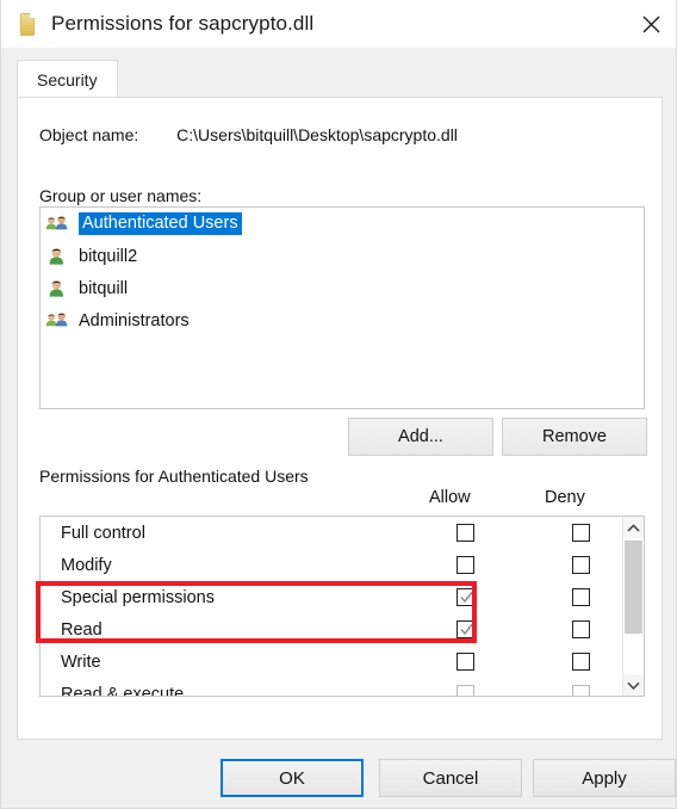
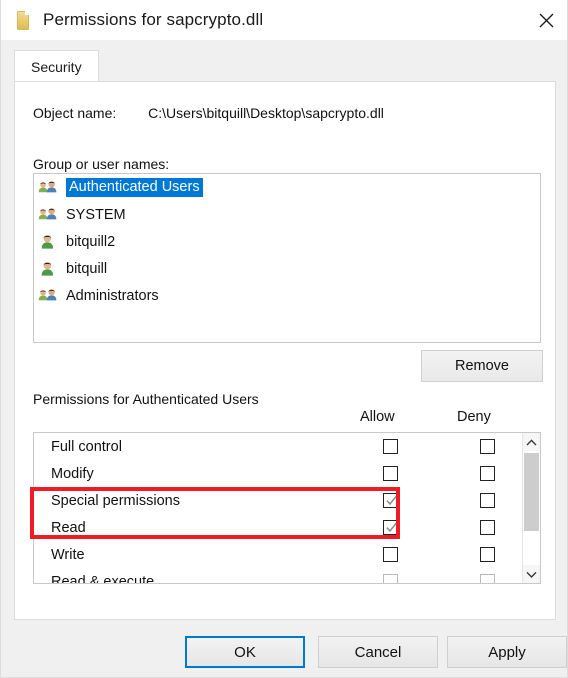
  Permissions for sapcrypto.dll
  Security
  Object name: C:\Users\bitquill\Desktop\sapcrypto.dll
  Group or user names:
  Authenticated Users
+ SYSTEM
  bitquill2
  bitquill
  Administrators
- Add...
  Remove
  Permissions for Authenticated Users
  Allow
  Deny
  Full control
  Modify
  Special permissions
  Read
  Write
  Read & execute
  OK
  Cancel
  Apply
